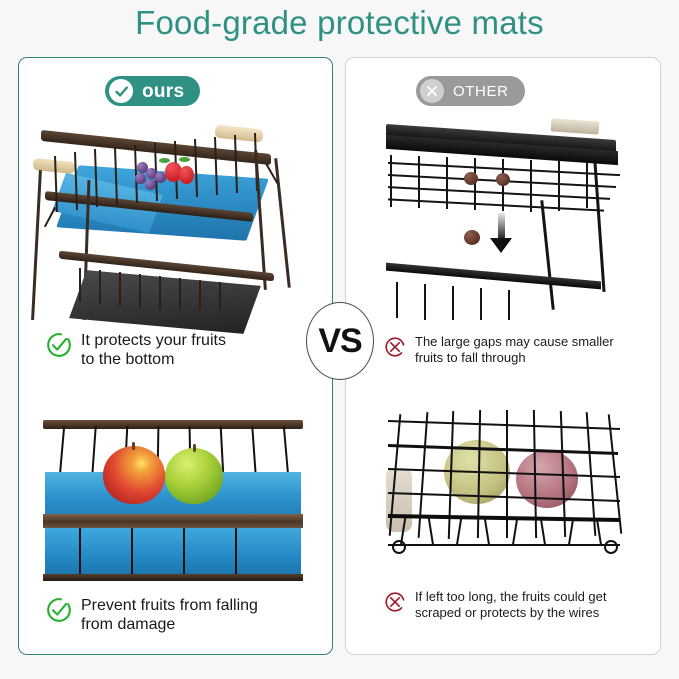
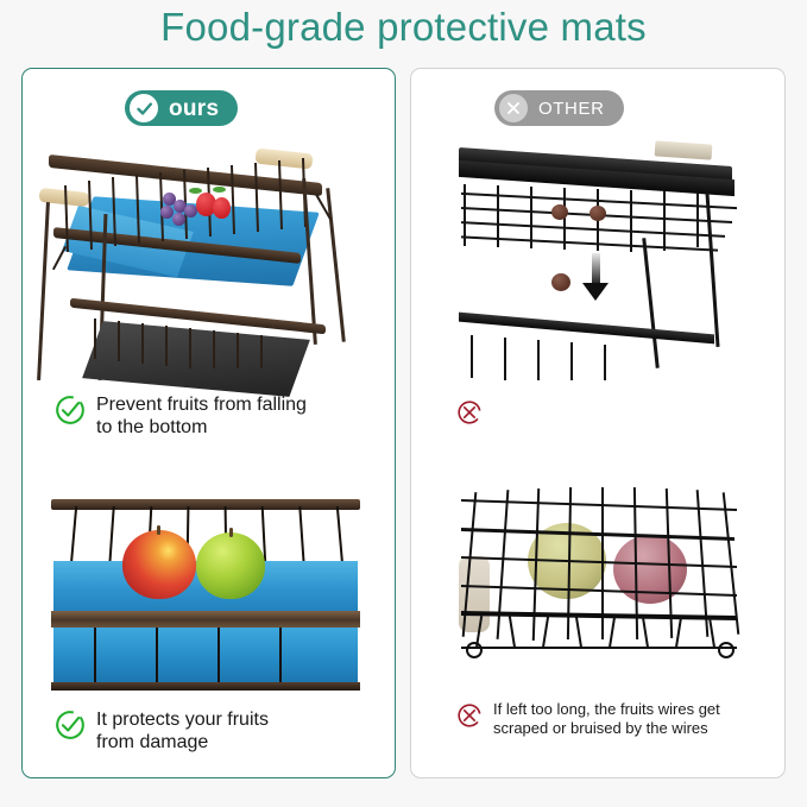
  Food-grade protective mats
  ours
- It protects your fruits
+ Prevent fruits from falling
  to the bottom
- Prevent fruits from falling
+ It protects your fruits
  from damage
  OTHER
- The large gaps may cause smaller
- fruits to fall through
- If left too long, the fruits could get
+ If left too long, the fruits wires get
- scraped or protects by the wires
+ scraped or bruised by the wires
- VS
